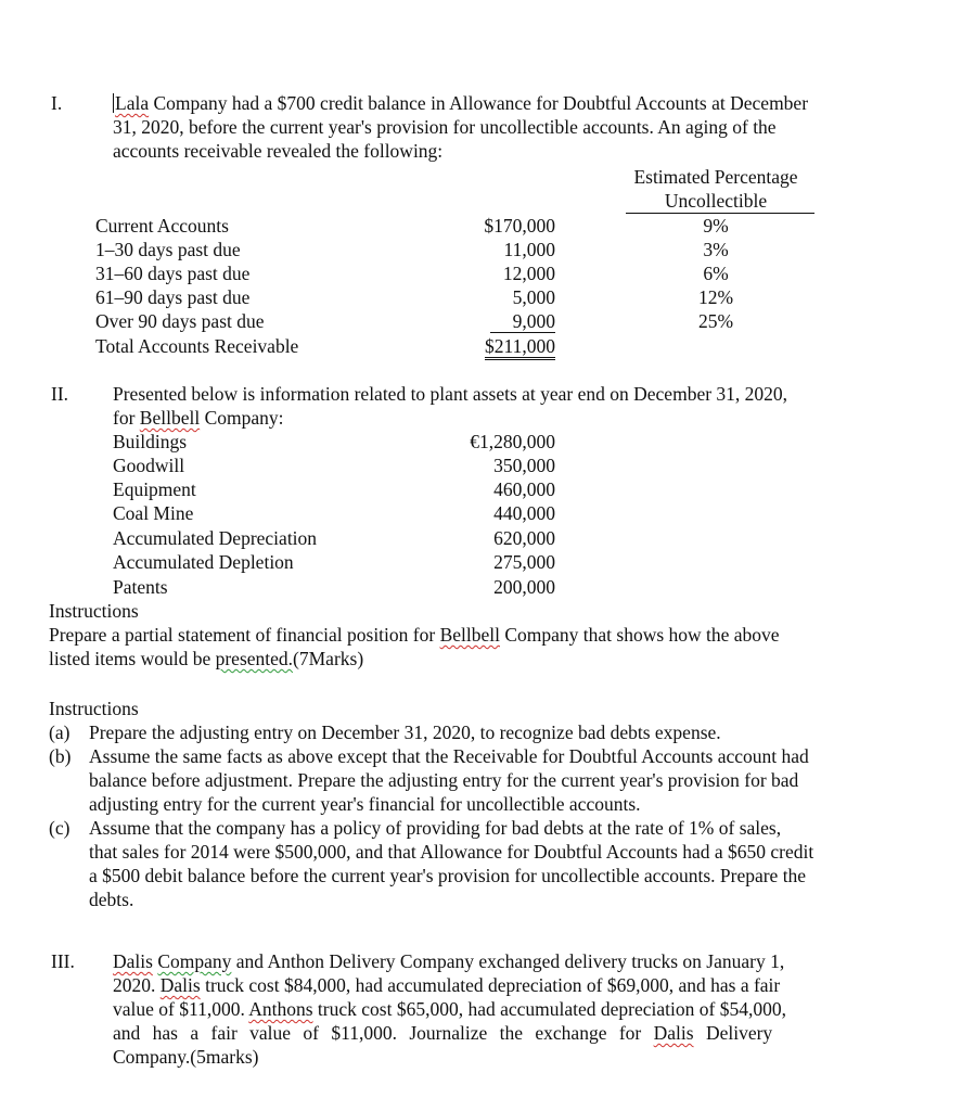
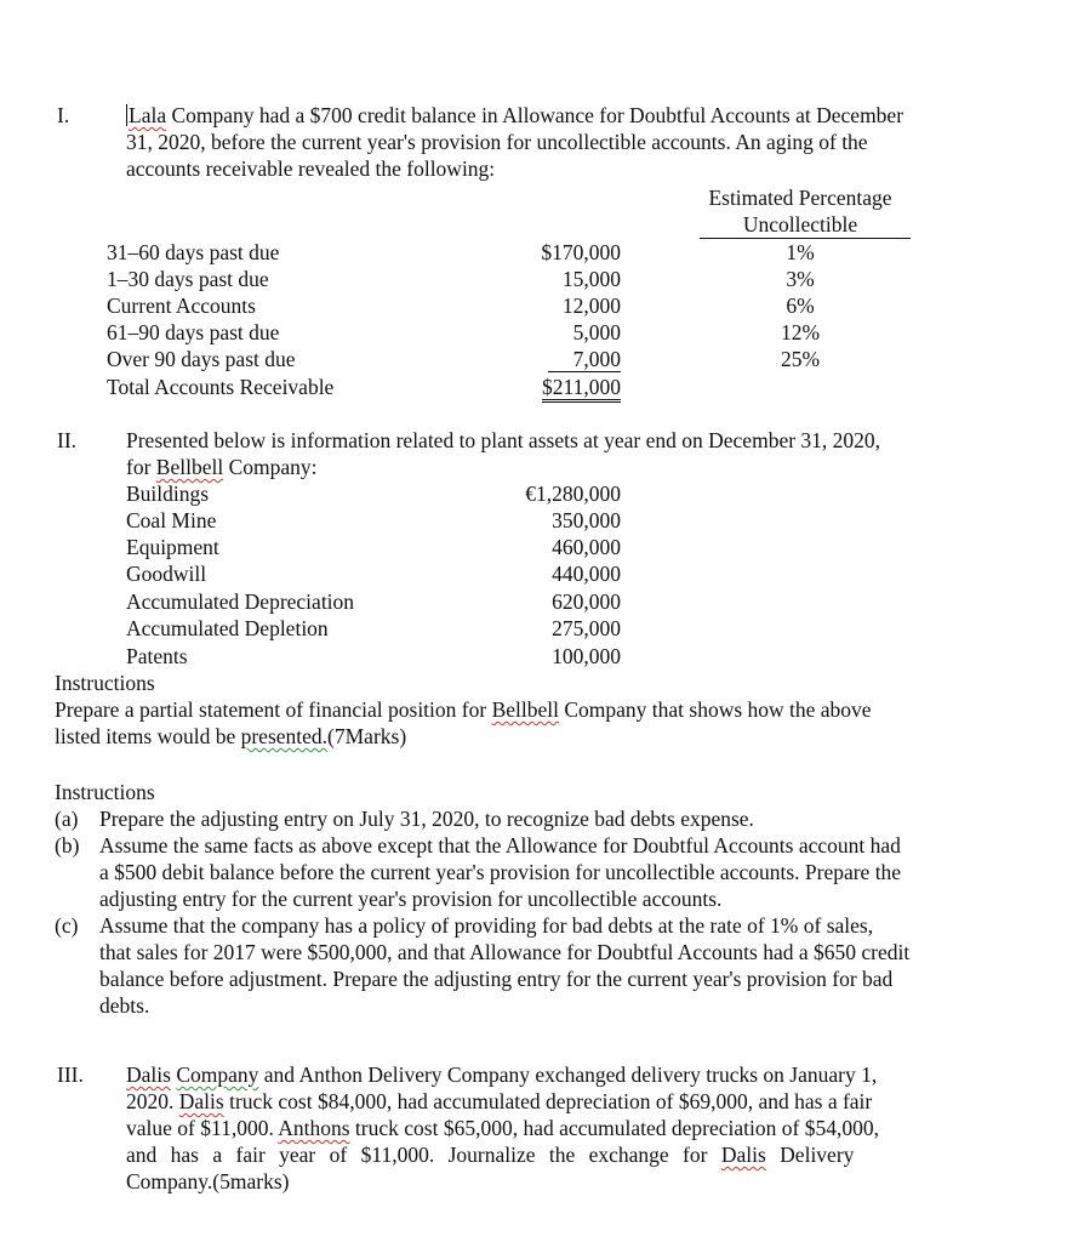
  I.
  Lala Company had a $700 credit balance in Allowance for Doubtful Accounts at December
  31, 2020, before the current year's provision for uncollectible accounts. An aging of the
  accounts receivable revealed the following:
  Estimated Percentage
  Uncollectible
- Current Accounts
+ 31–60 days past due
  $170,000
- 9%
+ 1%
  1–30 days past due
- 11,000
+ 15,000
  3%
- 31–60 days past due
+ Current Accounts
  12,000
  6%
  61–90 days past due
  5,000
  12%
  Over 90 days past due
- 9,000
+ 7,000
  25%
  Total Accounts Receivable
  $211,000
  II.
  Presented below is information related to plant assets at year end on December 31, 2020,
  for Bellbell Company:
  Buildings
  €1,280,000
- Goodwill
+ Coal Mine
  350,000
  Equipment
  460,000
- Coal Mine
+ Goodwill
  440,000
  Accumulated Depreciation
  620,000
  Accumulated Depletion
  275,000
  Patents
- 200,000
+ 100,000
  Instructions
  Prepare a partial statement of financial position for Bellbell Company that shows how the above
  listed items would be presented.(7Marks)
  Instructions
  (a)
- Prepare the adjusting entry on December 31, 2020, to recognize bad debts expense.
+ Prepare the adjusting entry on July 31, 2020, to recognize bad debts expense.
  (b)
- Assume the same facts as above except that the Receivable for Doubtful Accounts account had
+ Assume the same facts as above except that the Allowance for Doubtful Accounts account had
- balance before adjustment. Prepare the adjusting entry for the current year's provision for bad
+ a $500 debit balance before the current year's provision for uncollectible accounts. Prepare the
- adjusting entry for the current year's financial for uncollectible accounts.
+ adjusting entry for the current year's provision for uncollectible accounts.
  (c)
  Assume that the company has a policy of providing for bad debts at the rate of 1% of sales,
- that sales for 2014 were $500,000, and that Allowance for Doubtful Accounts had a $650 credit
+ that sales for 2017 were $500,000, and that Allowance for Doubtful Accounts had a $650 credit
- a $500 debit balance before the current year's provision for uncollectible accounts. Prepare the
+ balance before adjustment. Prepare the adjusting entry for the current year's provision for bad
  debts.
  III.
  Dalis Company and Anthon Delivery Company exchanged delivery trucks on January 1,
  2020. Dalis truck cost $84,000, had accumulated depreciation of $69,000, and has a fair
  value of $11,000. Anthons truck cost $65,000, had accumulated depreciation of $54,000,
- and has a fair value of $11,000. Journalize the exchange for Dalis Delivery
+ and has a fair year of $11,000. Journalize the exchange for Dalis Delivery
  Company.(5marks)
